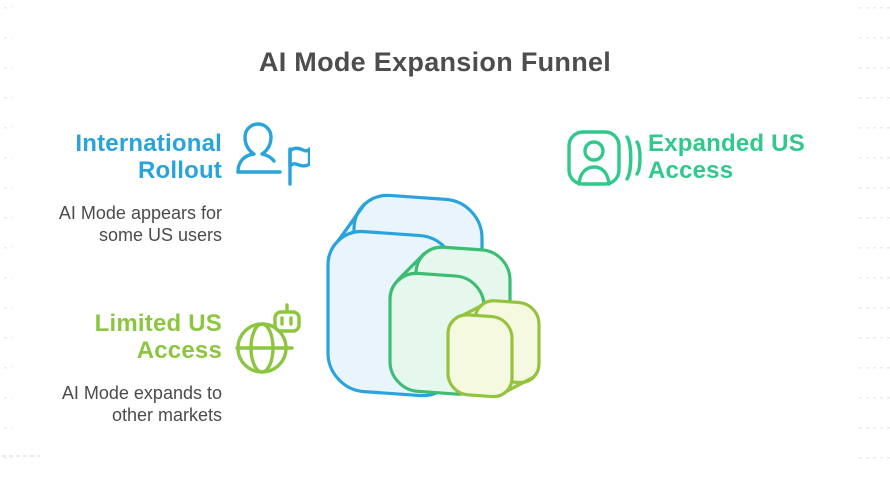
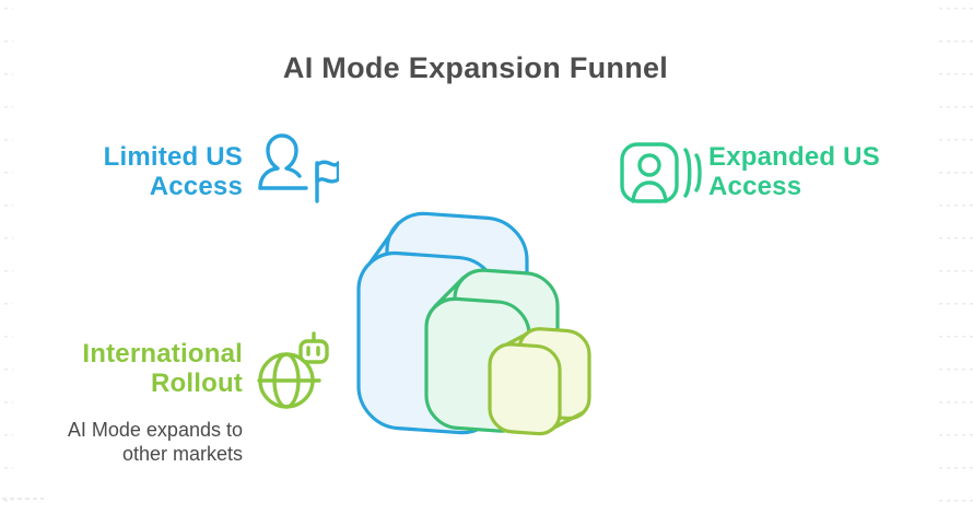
  AI Mode Expansion Funnel
- International Rollout
+ Limited US Access
- AI Mode appears for some US users
  Expanded US Access
- Limited US Access
+ International Rollout
  AI Mode expands to other markets
